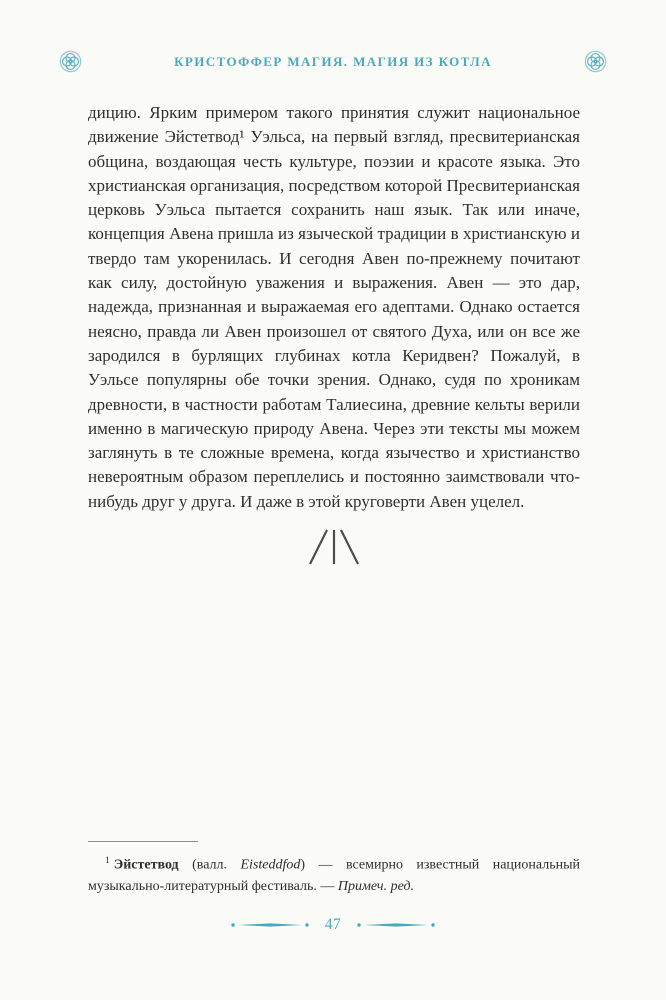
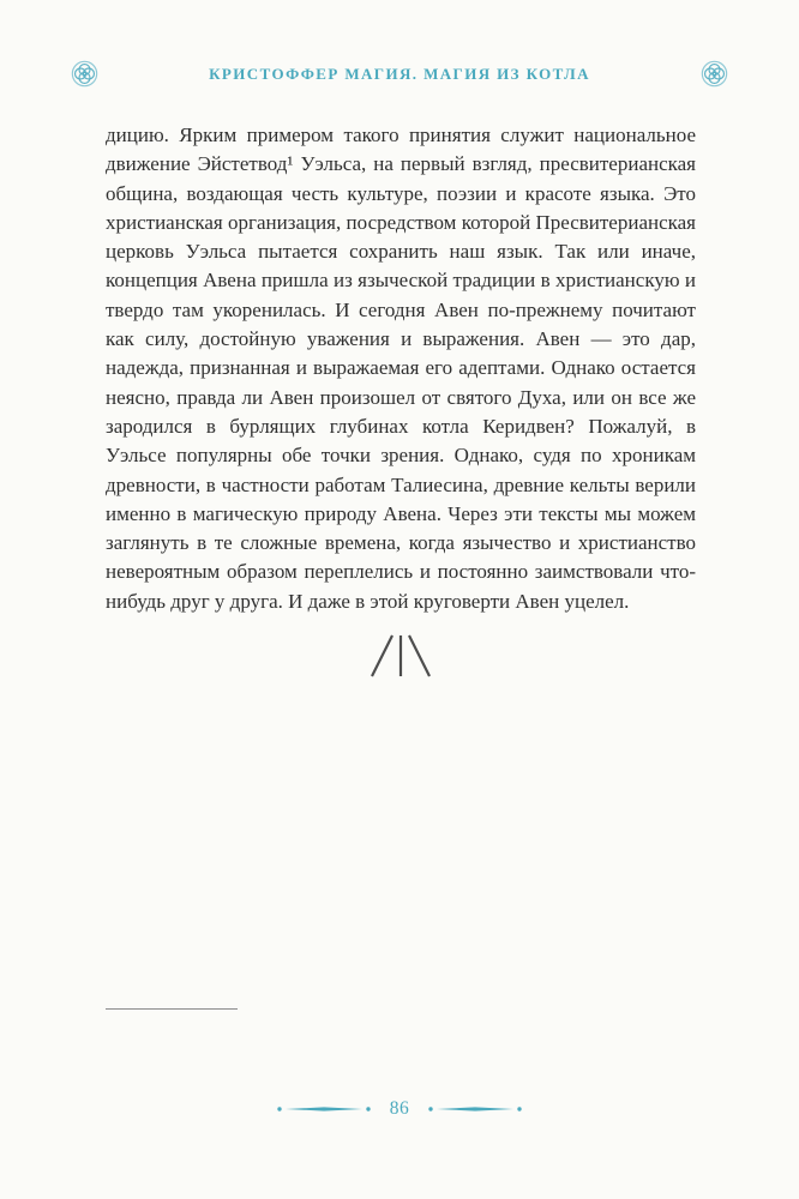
  КРИСТОФФЕР МАГИЯ. МАГИЯ ИЗ КОТЛА
  дицию. Ярким примером такого принятия служит национальное движение Эйстетвод¹ Уэльса, на первый взгляд, пресвитерианская община, воздающая честь культуре, поэзии и красоте языка. Это христианская организация, посредством которой Пресвитерианская церковь Уэльса пытается сохранить наш язык. Так или иначе, концепция Авена пришла из языческой традиции в христианскую и твердо там укоренилась. И сегодня Авен по-прежнему почитают как силу, достойную уважения и выражения. Авен — это дар, надежда, признанная и выражаемая его адептами. Однако остается неясно, правда ли Авен произошел от святого Духа, или он все же зародился в бурлящих глубинах котла Керидвен? Пожалуй, в Уэльсе популярны обе точки зрения. Однако, судя по хроникам древности, в частности работам Талиесина, древние кельты верили именно в магическую природу Авена. Через эти тексты мы можем заглянуть в те сложные времена, когда язычество и христианство невероятным образом переплелись и постоянно заимствовали что-нибудь друг у друга. И даже в этой круговерти Авен уцелел.
- 1 Эйстетвод (валл. Eisteddfod) — всемирно известный национальный музыкально-литературный фестиваль. — Примеч. ред.
- 47
+ 86
